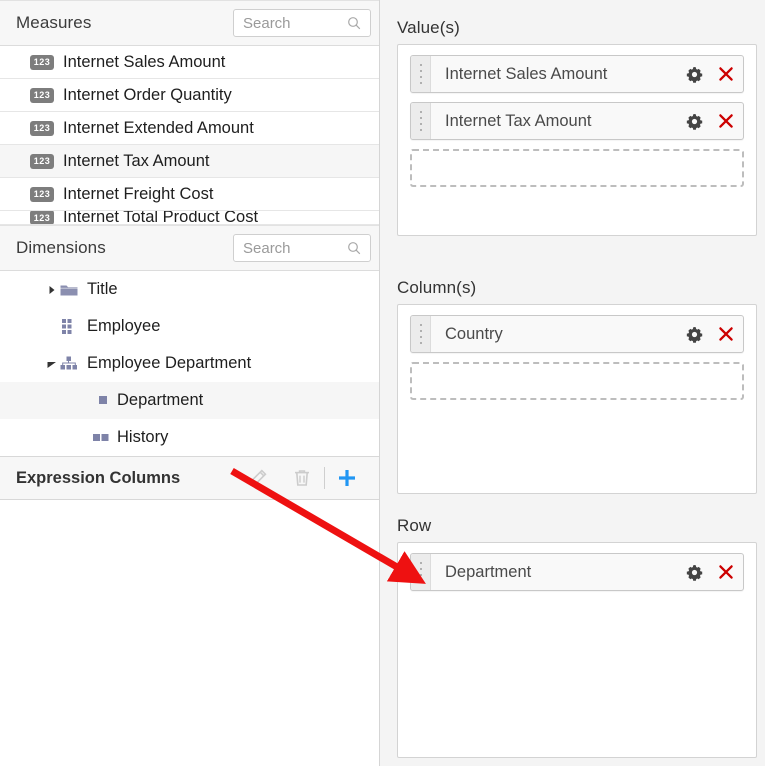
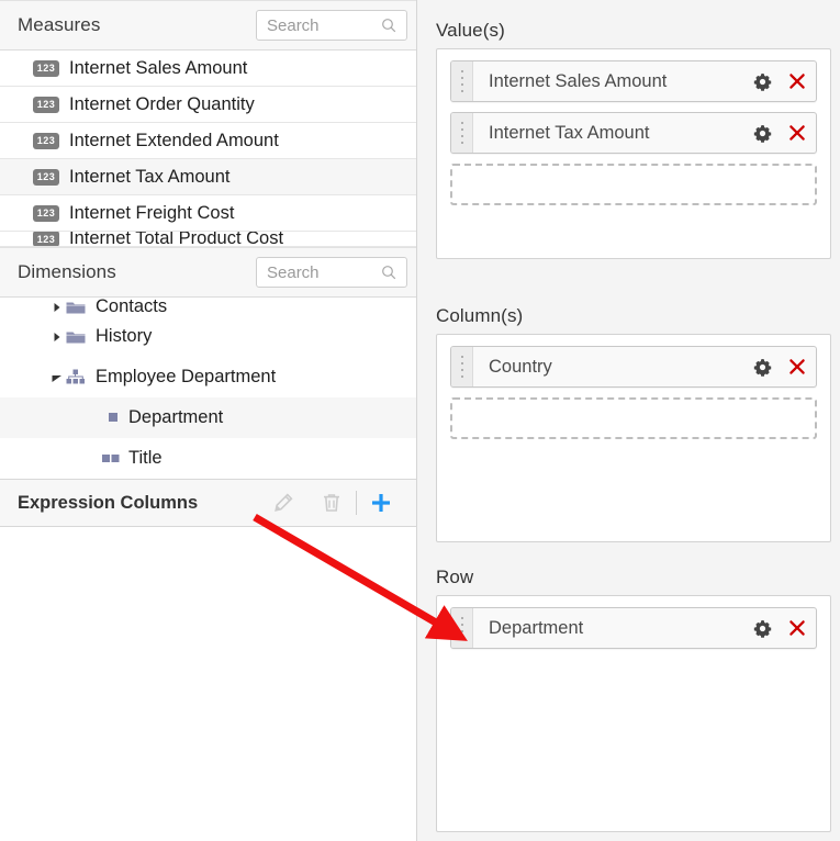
  Measures
  Search
  123
  Internet Sales Amount
  123
  Internet Order Quantity
  123
  Internet Extended Amount
  123
  Internet Tax Amount
  123
  Internet Freight Cost
  123
  Internet Total Product Cost
  Dimensions
  Search
+ Contacts
- Title
+ History
- Employee
  Employee Department
  Department
- History
+ Title
  Expression Columns
  Value(s)
  Internet Sales Amount
  Internet Tax Amount
  Column(s)
  Country
  Row
  Department
